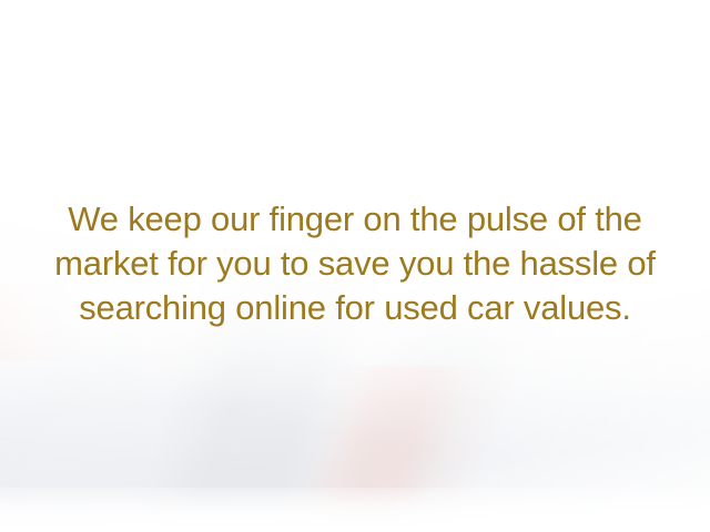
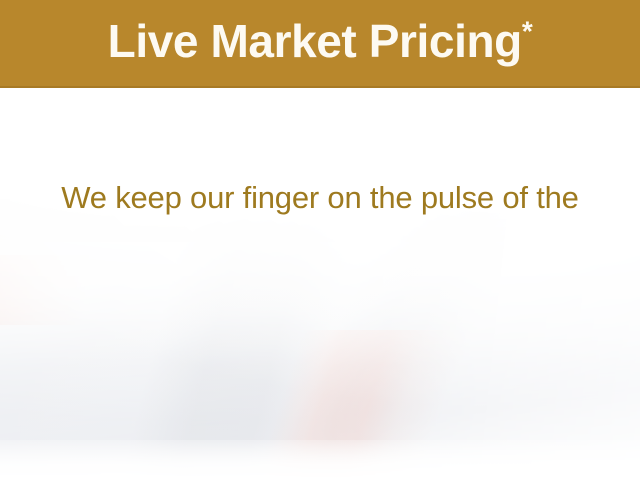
+ Live Market Pricing*
  We keep our finger on the pulse of the
- market for you to save you the hassle of
- searching online for used car values.
